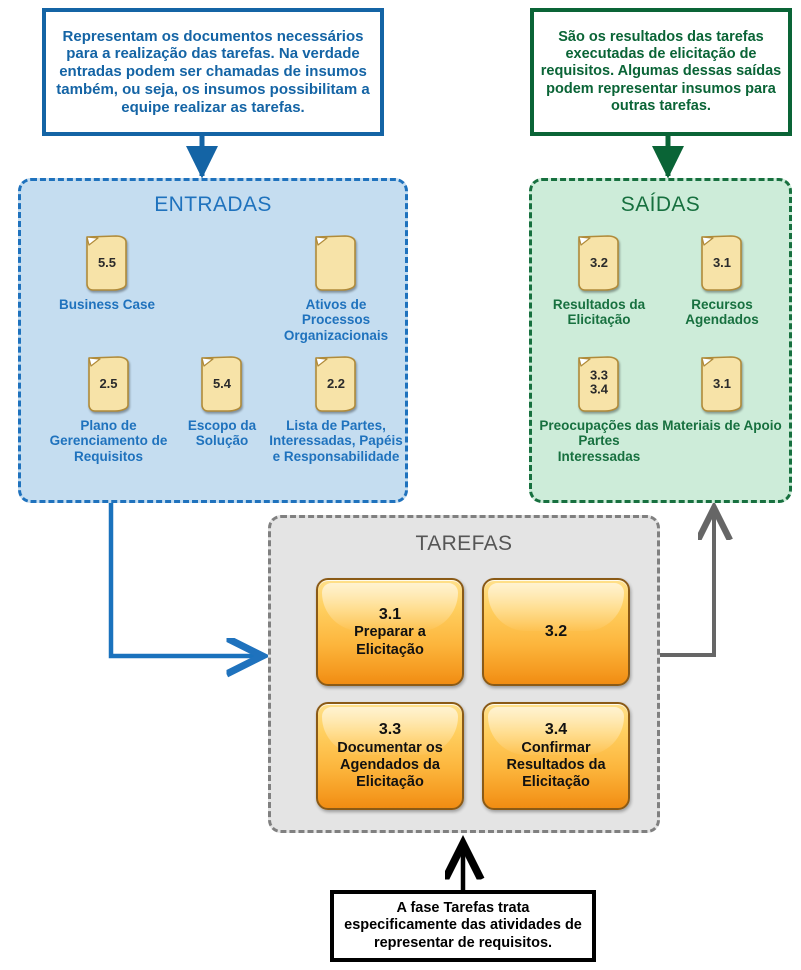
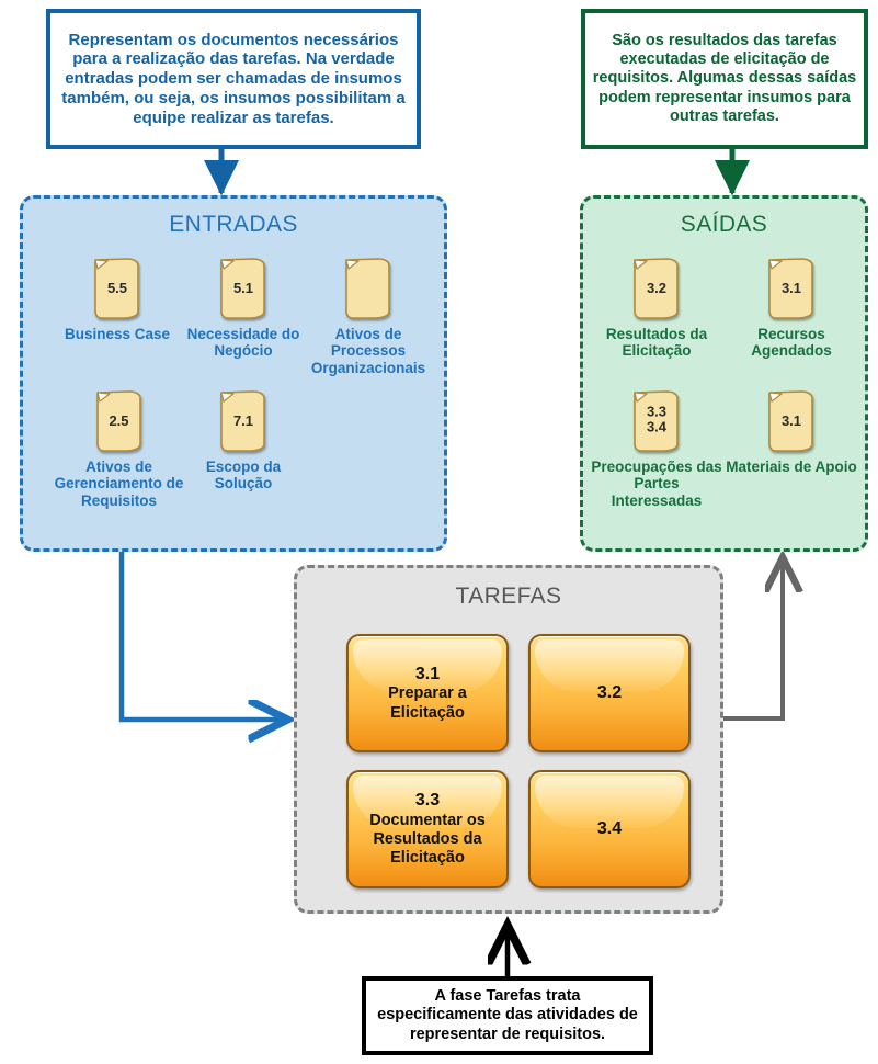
  Representam os documentos necessários para a realização das tarefas. Na verdade entradas podem ser chamadas de insumos também, ou seja, os insumos possibilitam a equipe realizar as tarefas.
  São os resultados das tarefas executadas de elicitação de requisitos. Algumas dessas saídas podem representar insumos para outras tarefas.
  ENTRADAS
  5.5
  Business Case
+ 5.1
+ Necessidade do Negócio
  Ativos de Processos Organizacionais
  2.5
- Plano de Gerenciamento de Requisitos
+ Ativos de Gerenciamento de Requisitos
- 5.4
+ 7.1
  Escopo da Solução
- 2.2
- Lista de Partes, Interessadas, Papéis e Responsabilidade
  SAÍDAS
  3.2
  Resultados da Elicitação
  3.1
  Recursos Agendados
  3.3
  3.4
  Preocupações das Partes Interessadas
  3.1
  Materiais de Apoio
  TAREFAS
  3.1
  Preparar a Elicitação
  3.2
  3.3
- Documentar os Agendados da Elicitação
+ Documentar os Resultados da Elicitação
  3.4
- Confirmar Resultados da Elicitação
  A fase Tarefas trata especificamente das atividades de representar de requisitos.
